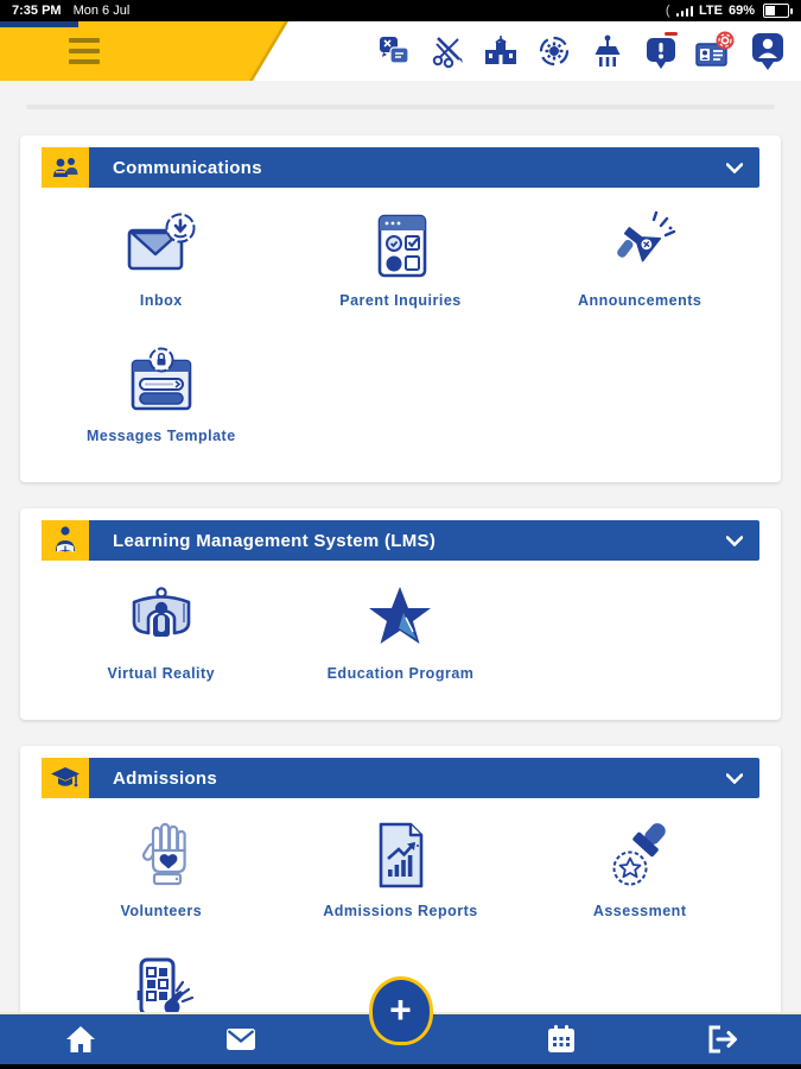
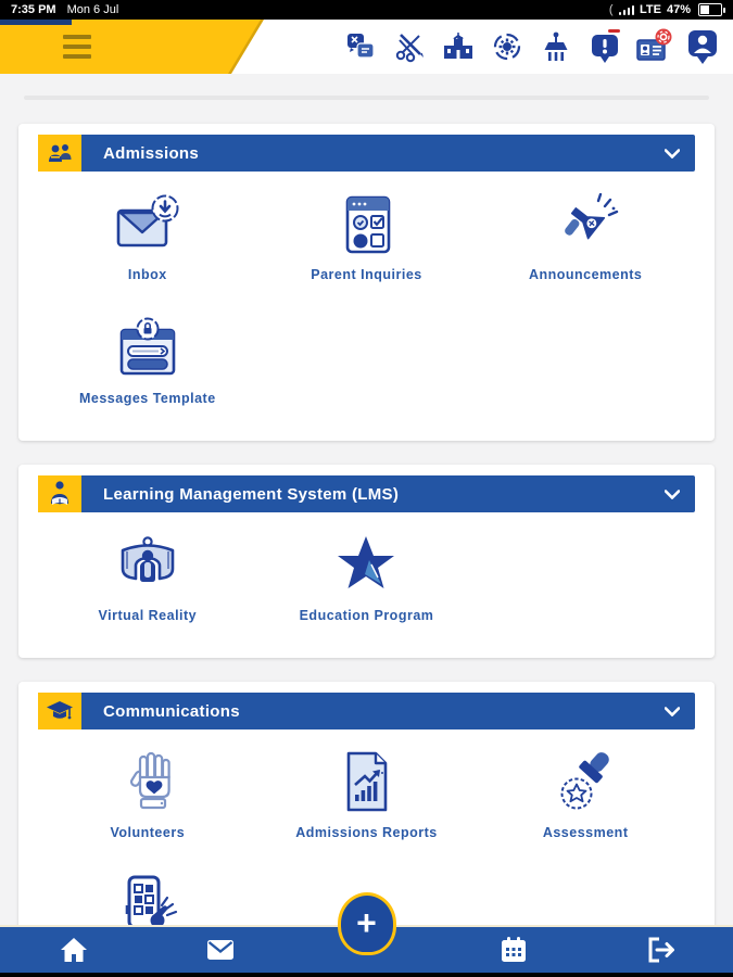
  7:35 PM
  Mon 6 Jul
  (
  LTE
- 69%
+ 47%
- Communications
+ Admissions
  Inbox
  Parent Inquiries
  Announcements
  Messages Template
  Learning Management System (LMS)
  Virtual Reality
  Education Program
- Admissions
+ Communications
  Volunteers
  Admissions Reports
  Assessment
  +
